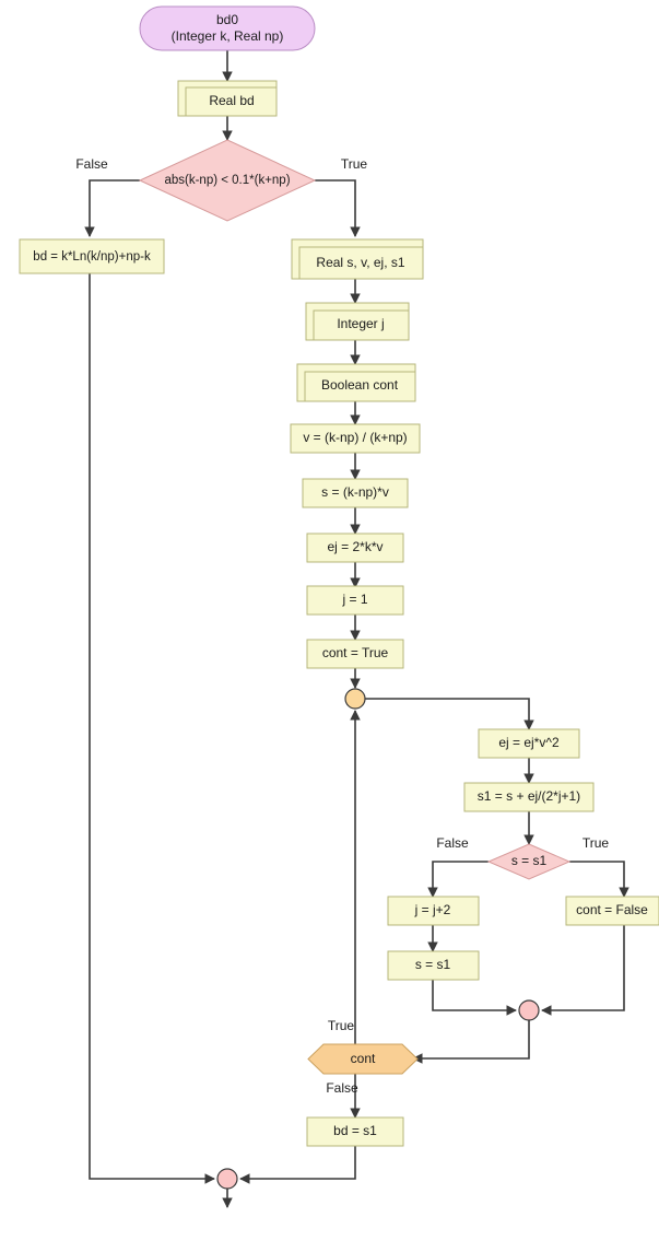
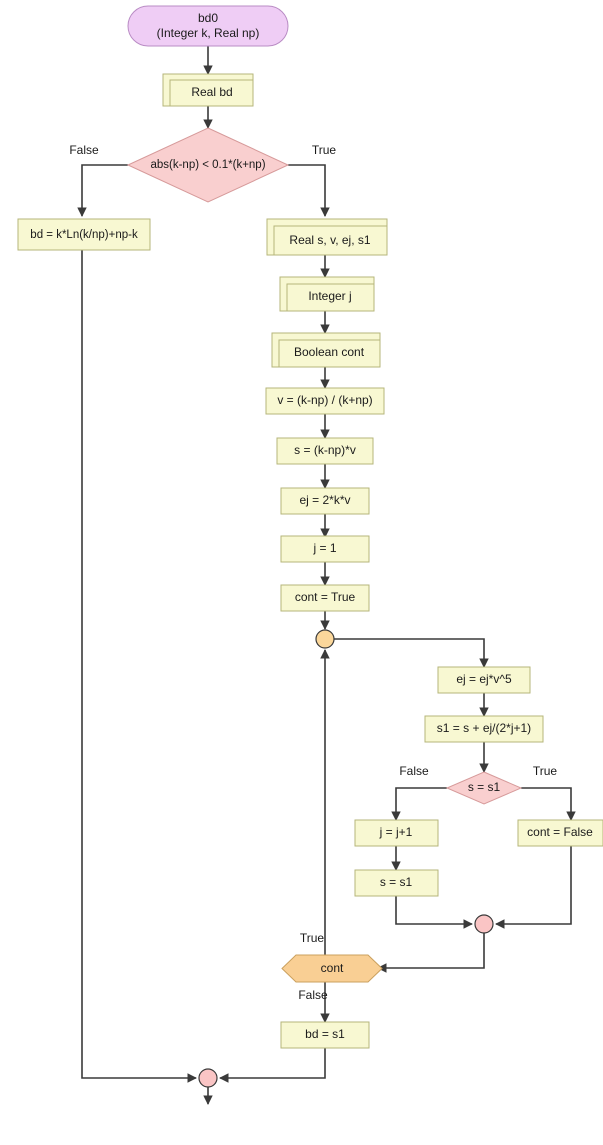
  bd0
  (Integer k, Real np)
  Real bd
  abs(k-np) < 0.1*(k+np)
  False
  True
  bd = k*Ln(k/np)+np-k
  Real s, v, ej, s1
  Integer j
  Boolean cont
  v = (k-np) / (k+np)
  s = (k-np)*v
  ej = 2*k*v
  j = 1
  cont = True
- ej = ej*v^2
+ ej = ej*v^5
  s1 = s + ej/(2*j+1)
  s = s1
  False
  True
- j = j+2
+ j = j+1
  s = s1
  cont = False
  cont
  True
  False
  bd = s1
